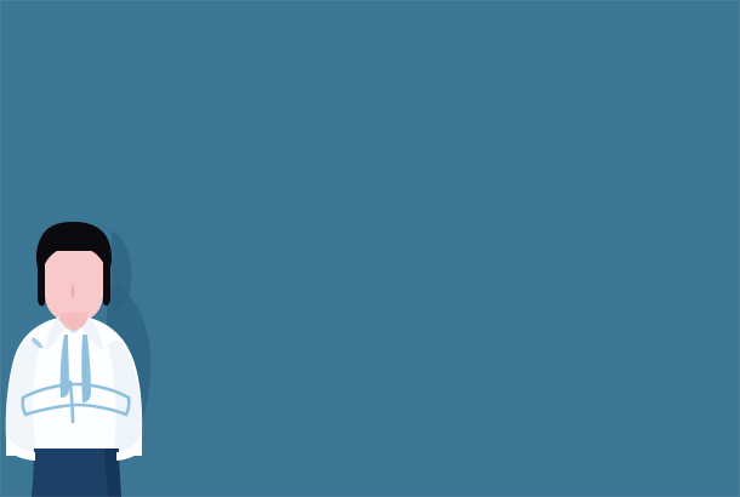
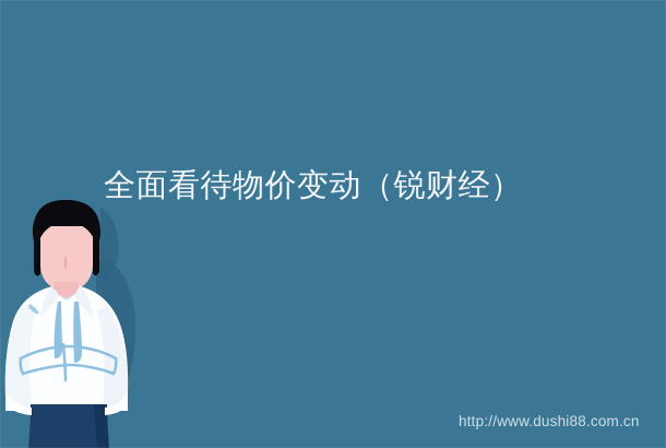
+ 全面看待物价变动（锐财经）
+ http://www.dushi88.com.cn
